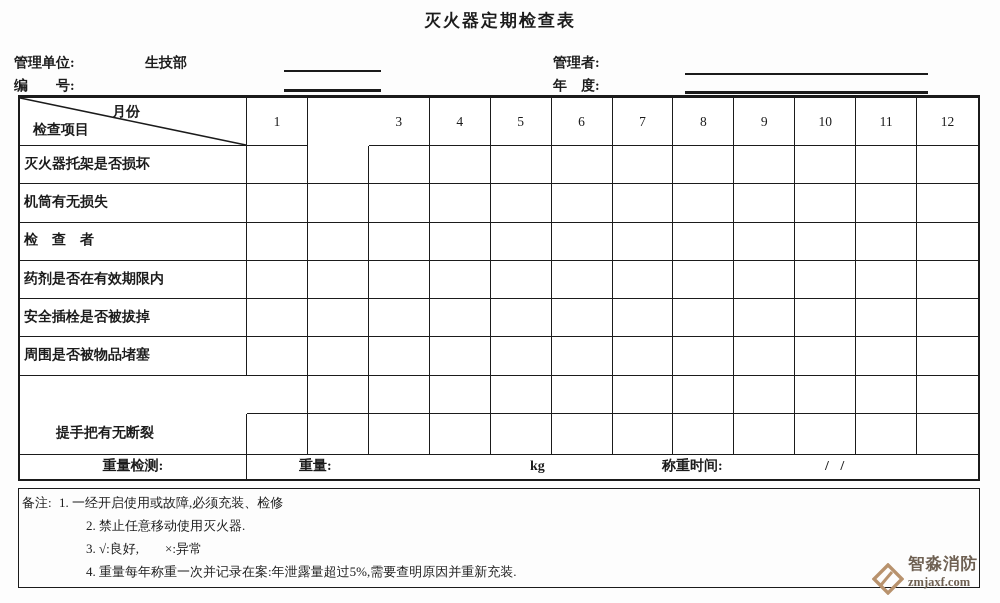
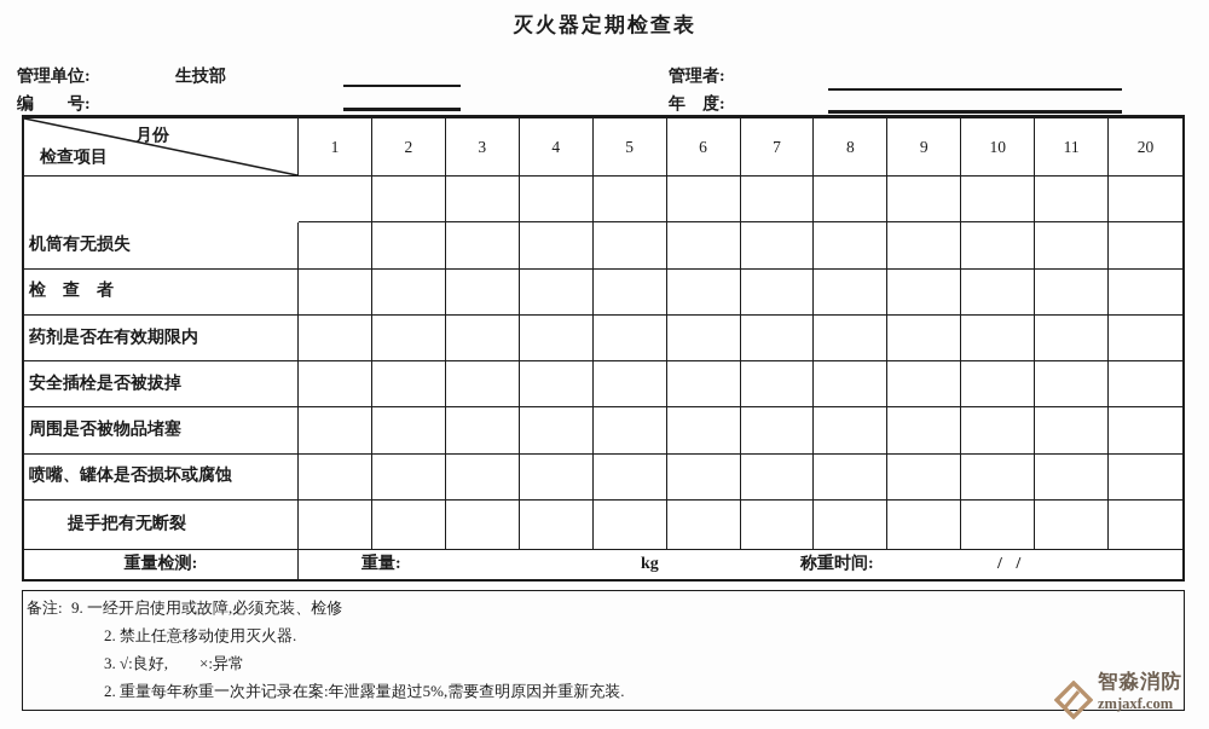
  灭火器定期检查表
  管理单位:
  生技部
  管理者:
  编 号:
  年 度:
  月份
  检查项目
  重量检测:
  重量:
  kg
  称重时间:
  / /
  1
+ 2
  3
  4
  5
  6
  7
  8
  9
  10
  11
- 12
+ 20
- 灭火器托架是否损坏
  机筒有无损失
  检 查 者
  药剂是否在有效期限内
  安全插栓是否被拔掉
  周围是否被物品堵塞
+ 喷嘴、罐体是否损坏或腐蚀
  提手把有无断裂
  备注:
- 1. 一经开启使用或故障,必须充装、检修
+ 9. 一经开启使用或故障,必须充装、检修
  2. 禁止任意移动使用灭火器.
  3. √:良好, ×:异常
- 4. 重量每年称重一次并记录在案:年泄露量超过5%,需要查明原因并重新充装.
+ 2. 重量每年称重一次并记录在案:年泄露量超过5%,需要查明原因并重新充装.
  智淼消防
  zmjaxf.com
